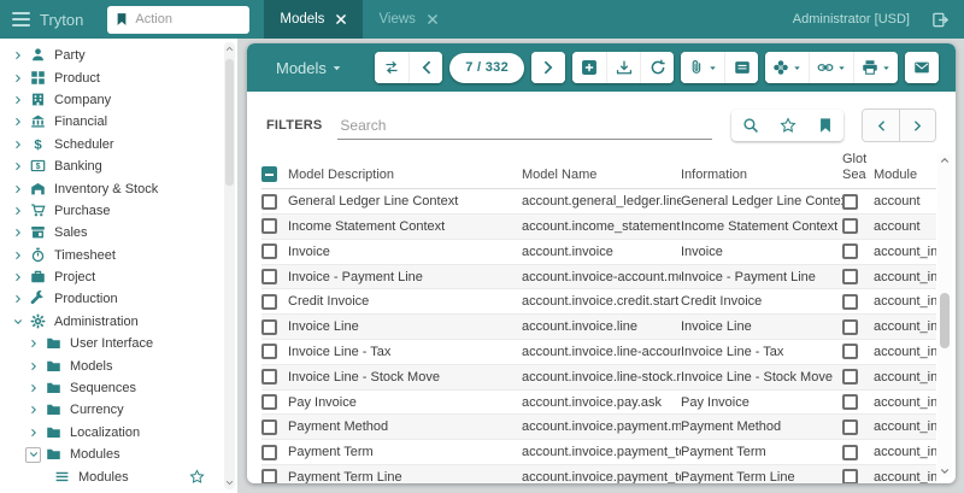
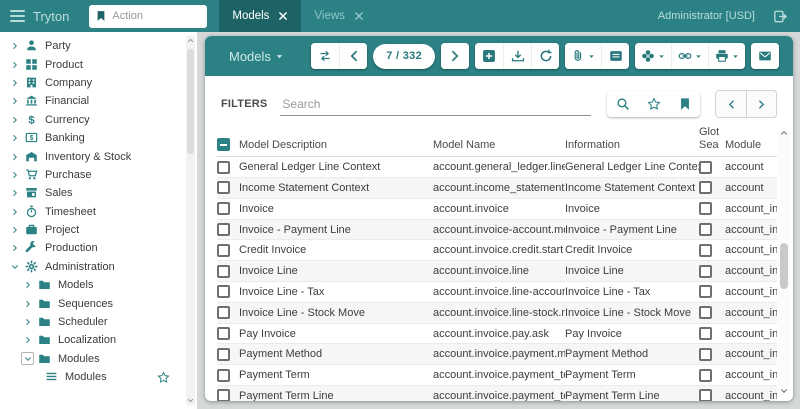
  Tryton
  Action
  Models
  Views
  Administrator [USD]
  Party
  Product
  Company
  Financial
  $
- Scheduler
+ Currency
  Banking
  Inventory & Stock
  Purchase
  Sales
  Timesheet
  Project
  Production
  Administration
- User Interface
  Models
  Sequences
- Currency
+ Scheduler
  Localization
  Modules
  Modules
  Models
  7 / 332
  FILTERS
  Search
  Model Description
  Model Name
  Information
  Glot
  Sea
  Module
  General Ledger Line Context
  account.general_ledger.line
  General Ledger Line Conte
  account
  Income Statement Context
  account.income_statement
  Income Statement Context
  account
  Invoice
  account.invoice
  Invoice
  account_in
  Invoice - Payment Line
  account.invoice-account.m
  Invoice - Payment Line
  account_in
  Credit Invoice
  account.invoice.credit.start
  Credit Invoice
  account_in
  Invoice Line
  account.invoice.line
  Invoice Line
  account_in
  Invoice Line - Tax
  account.invoice.line-accou
  Invoice Line - Tax
  account_in
  Invoice Line - Stock Move
  account.invoice.line-stock.
  Invoice Line - Stock Move
  account_in
  Pay Invoice
  account.invoice.pay.ask
  Pay Invoice
  account_in
  Payment Method
  account.invoice.payment.m
  Payment Method
  account_in
  Payment Term
  account.invoice.payment_t
  Payment Term
  account_in
  Payment Term Line
  account.invoice.payment_t
  Payment Term Line
  account_in
